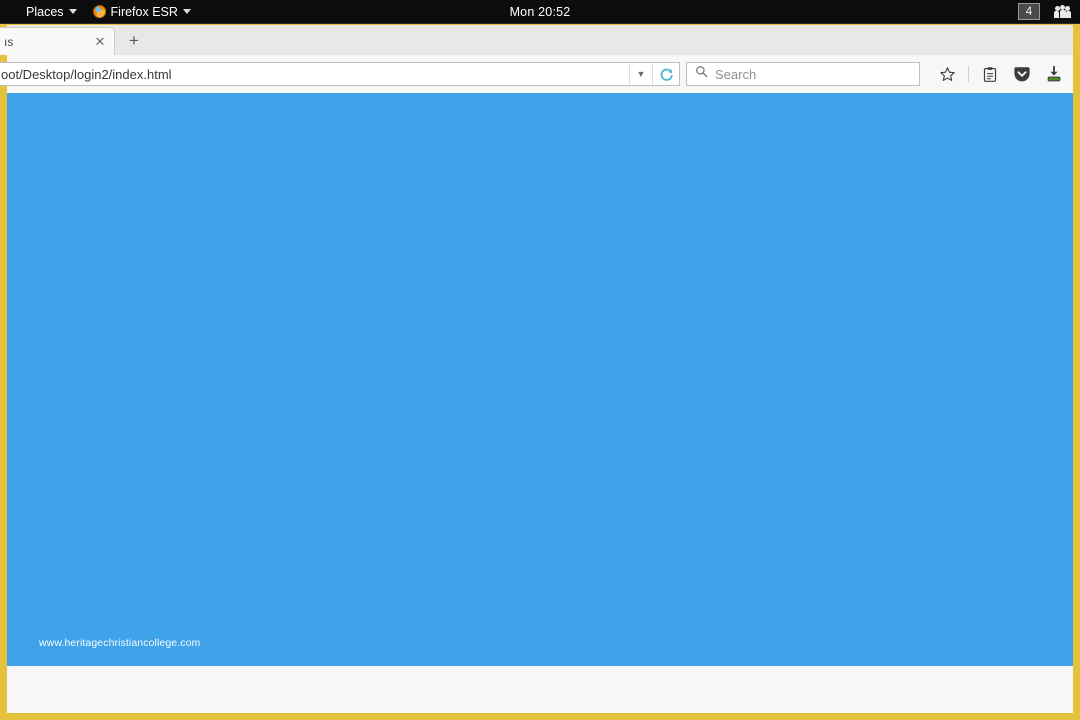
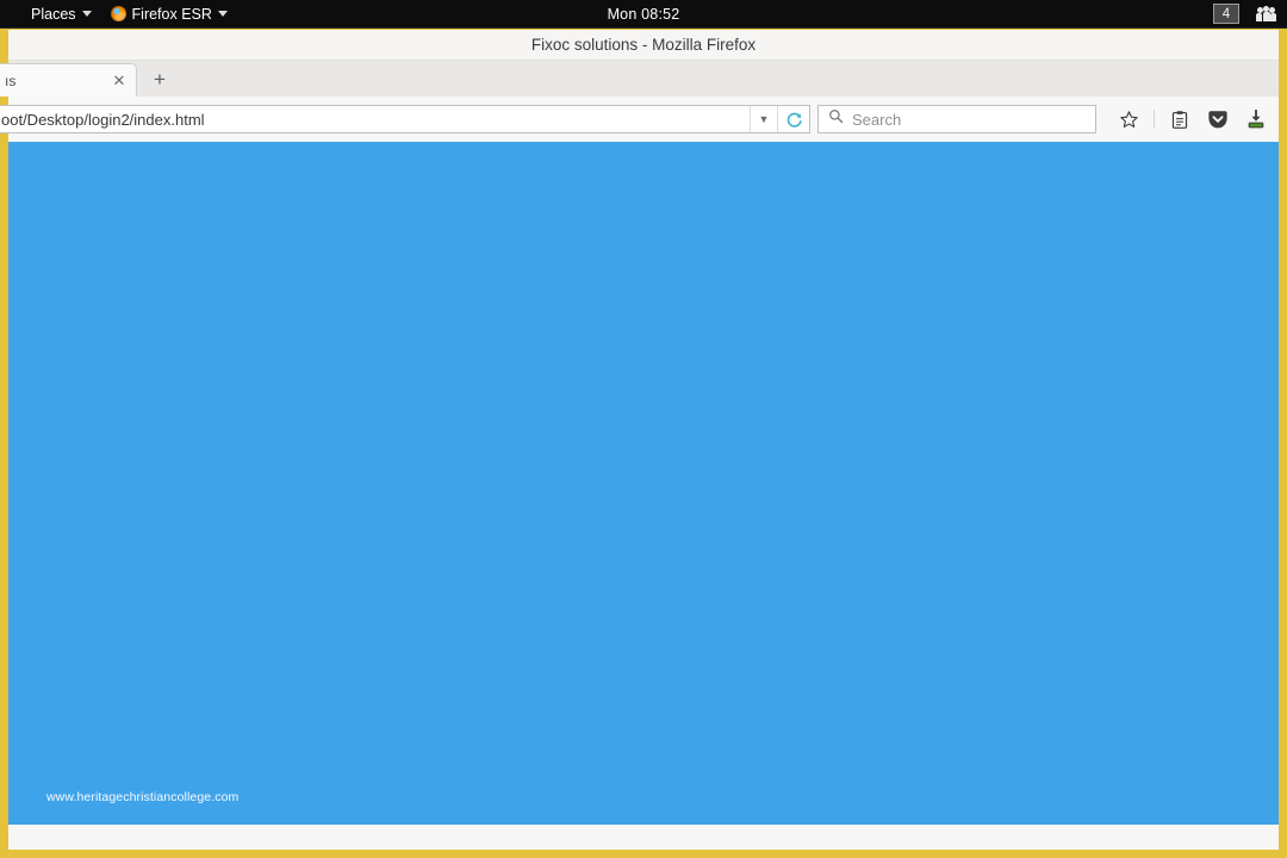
  Places
  Firefox ESR
- Mon 20:52
+ Mon 08:52
  4
+ Fixoc solutions - Mozilla Firefox
  ıs
  ✕
  +
  oot/Desktop/login2/index.html
  ▼
  Search
  www.heritagechristiancollege.com
